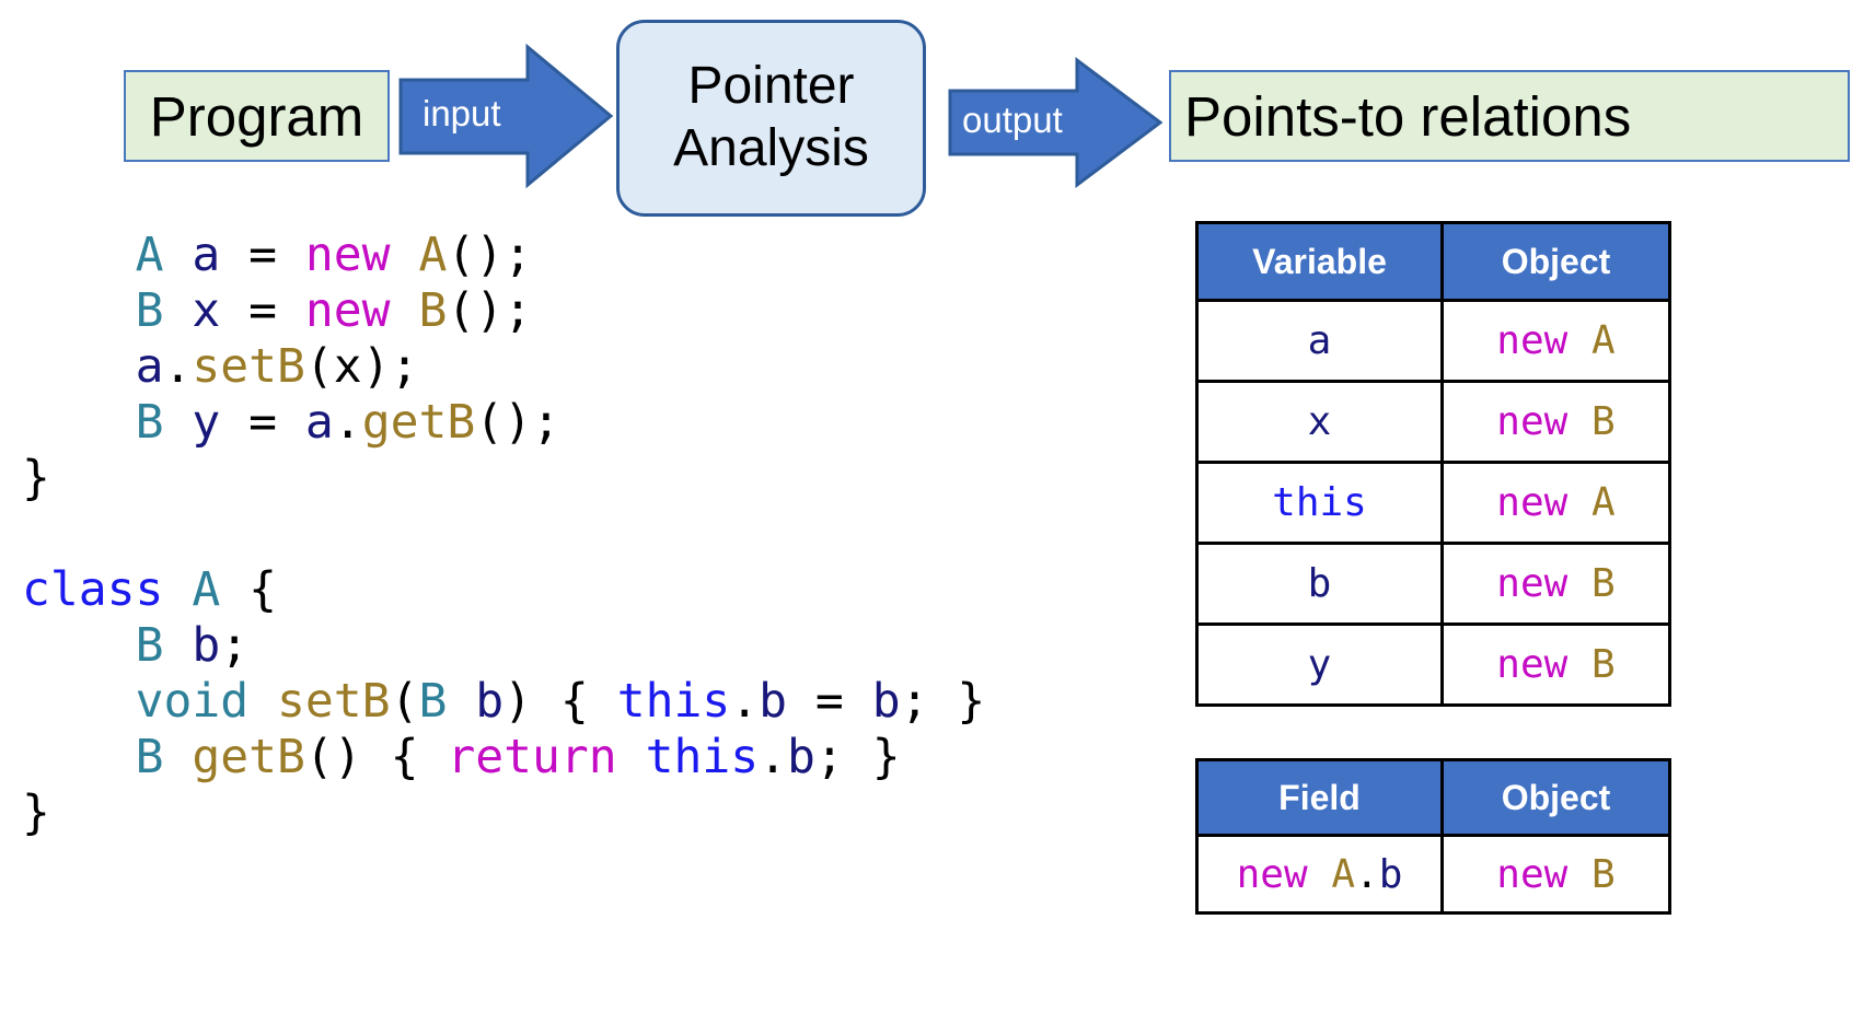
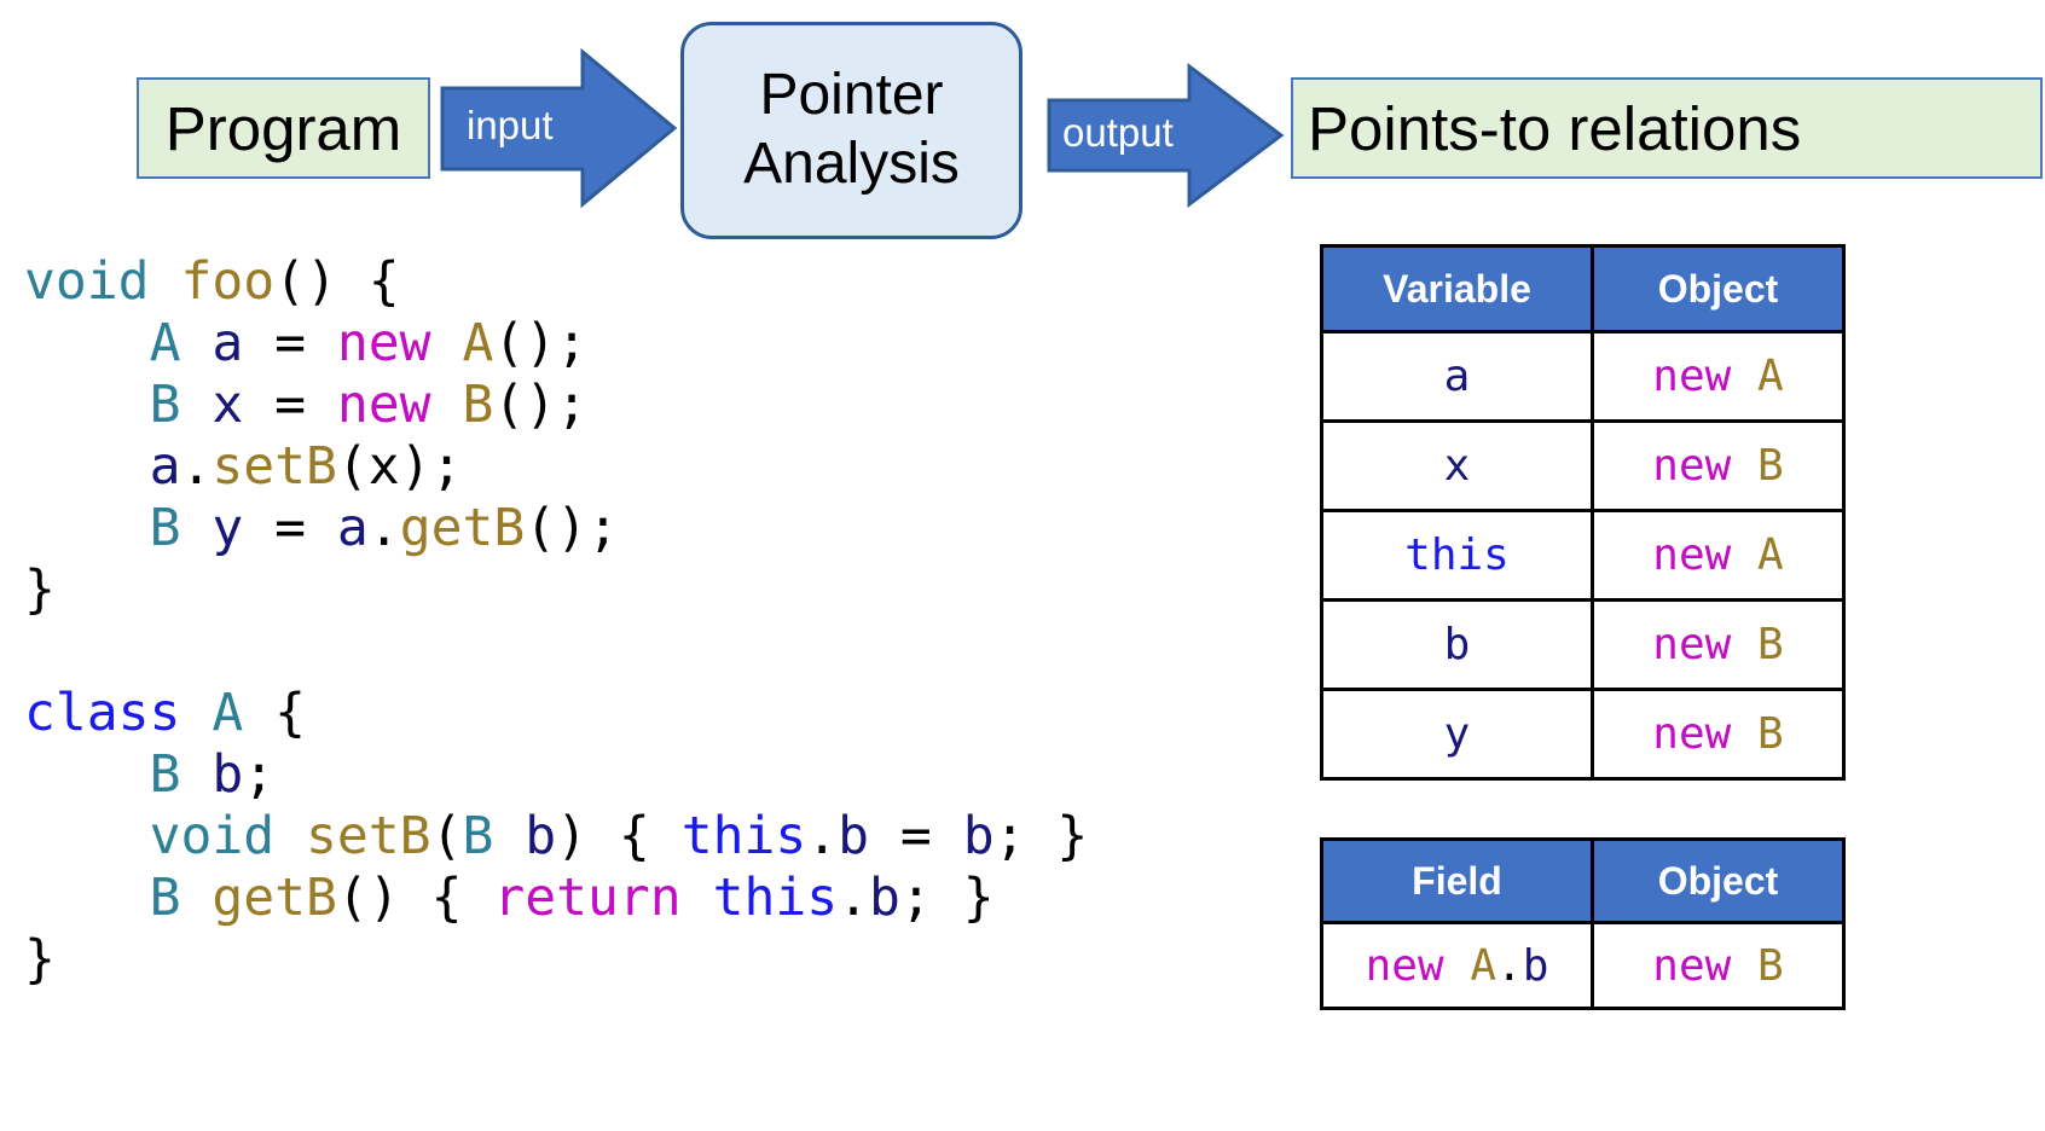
  Program
  input
  Pointer
  Analysis
  output
  Points-to relations
+ void foo() {
  A a = new A();
  B x = new B();
  a.setB(x);
  B y = a.getB();
  }
  class A {
  B b;
  void setB(B b) { this.b = b; }
  B getB() { return this.b; }
  }
  Variable	Object
  a	new A
  x	new B
  this	new A
  b	new B
  y	new B
  Field	Object
  new A.b	new B
